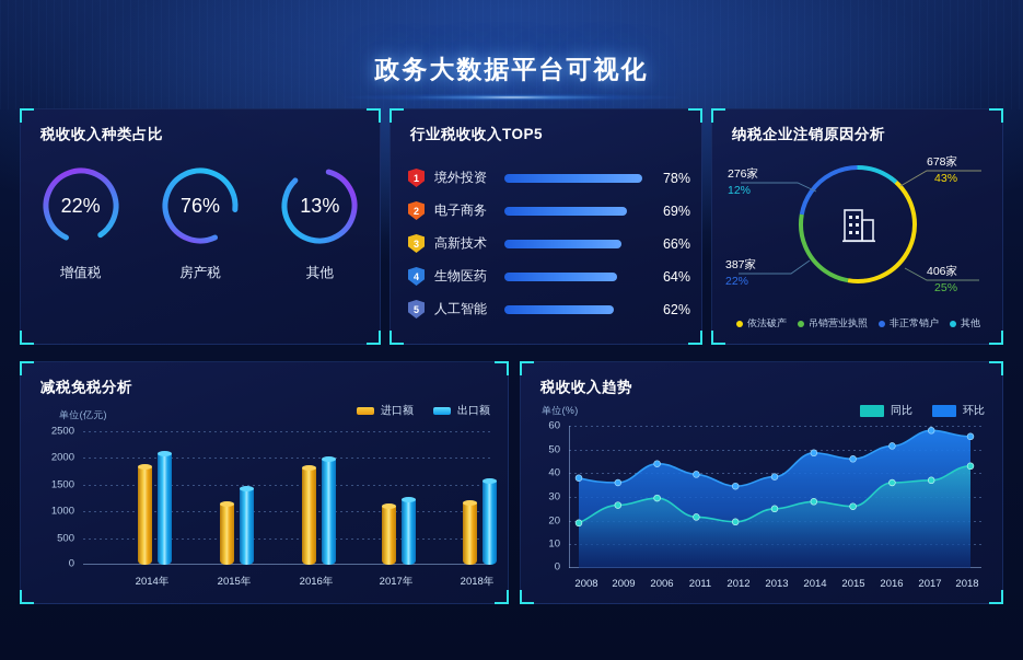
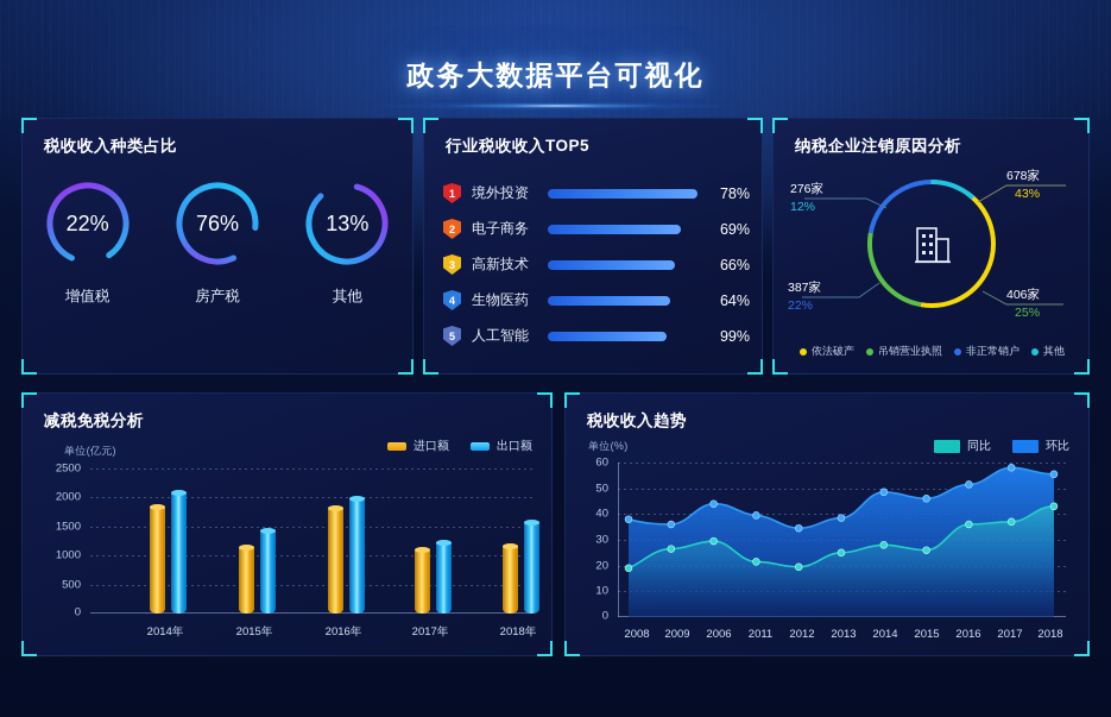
  政务大数据平台可视化
  税收收入种类占比
  22%
  增值税
  76%
  房产税
  13%
  其他
  行业税收收入TOP5
  1
  境外投资
  78%
  2
  电子商务
  69%
  3
  高新技术
  66%
  4
  生物医药
  64%
  5
  人工智能
- 62%
+ 99%
  纳税企业注销原因分析
  678家
  43%
  276家
  12%
  387家
  22%
  406家
  25%
  依法破产
  吊销营业执照
  非正常销户
  其他
  减税免税分析
  单位(亿元)
  进口额
  出口额
  2500
  2000
  1500
  1000
  500
  0
  2014年
  2015年
  2016年
  2017年
  2018年
  税收收入趋势
  单位(%)
  同比
  环比
  60
  50
  40
  30
  20
  10
  0
  2008
  2009
  2006
  2011
  2012
  2013
  2014
  2015
  2016
  2017
  2018
